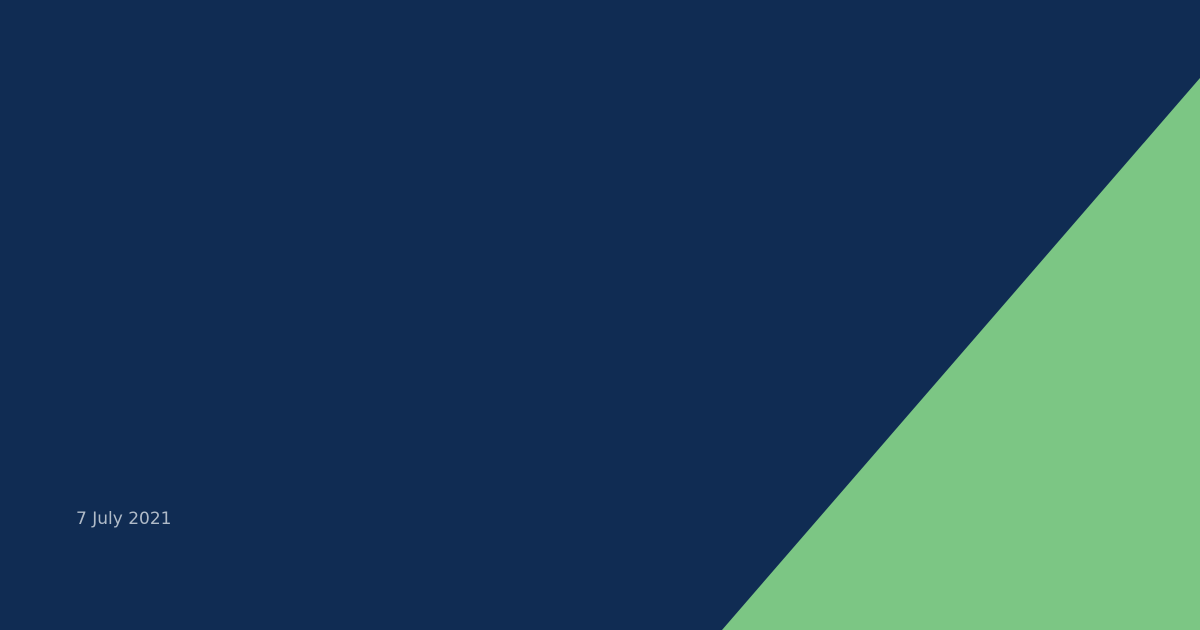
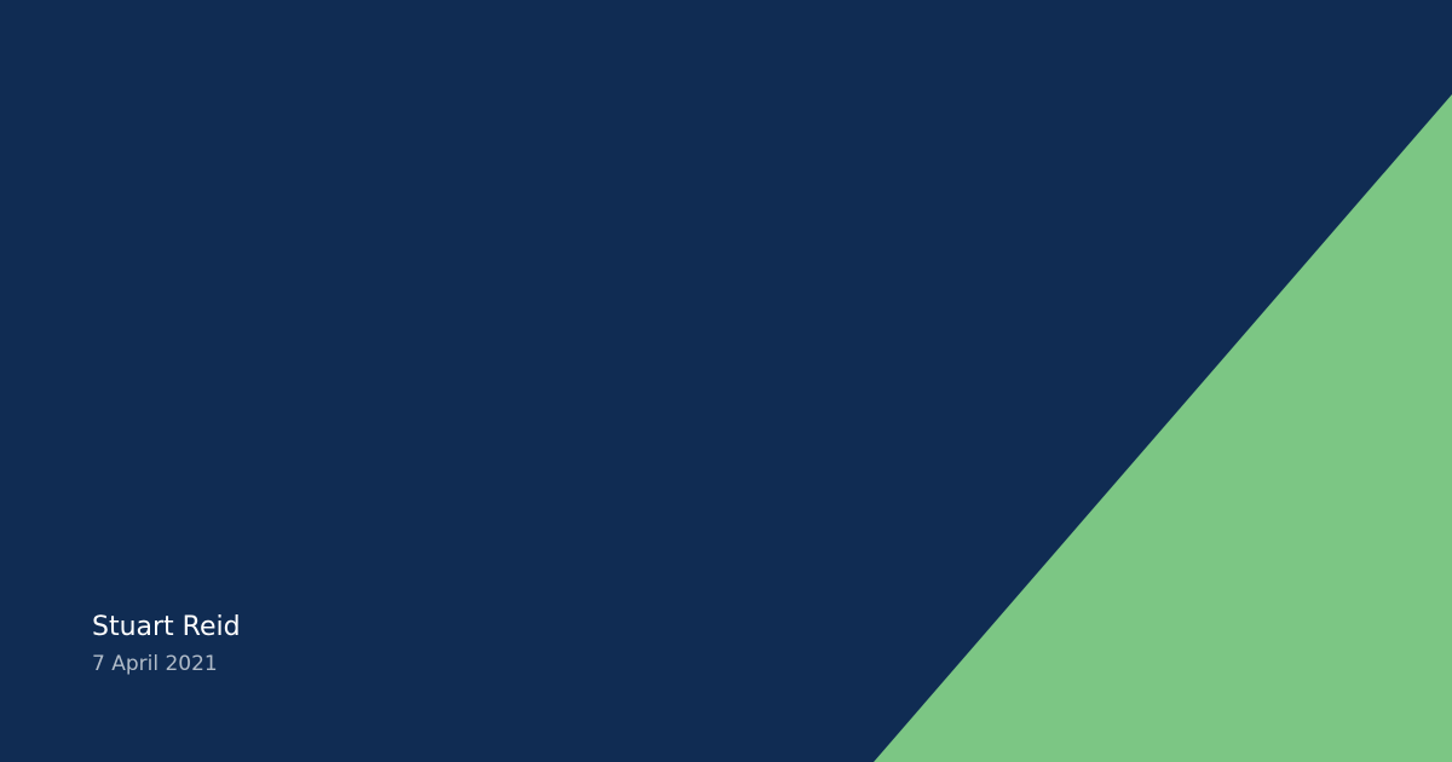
+ Stuart Reid
- 7 July 2021
+ 7 April 2021
